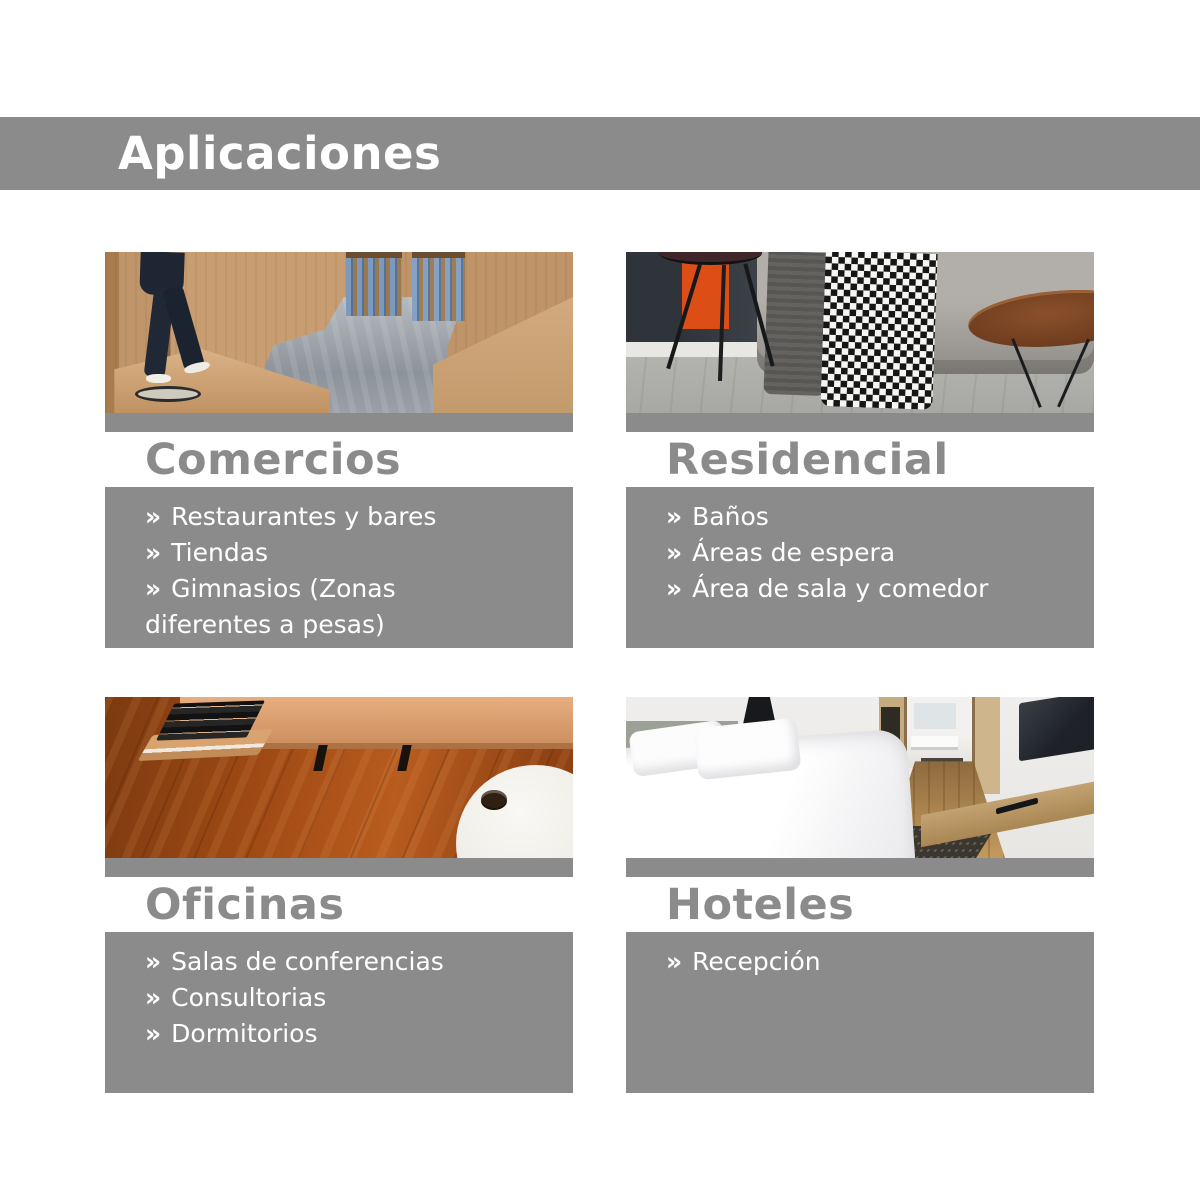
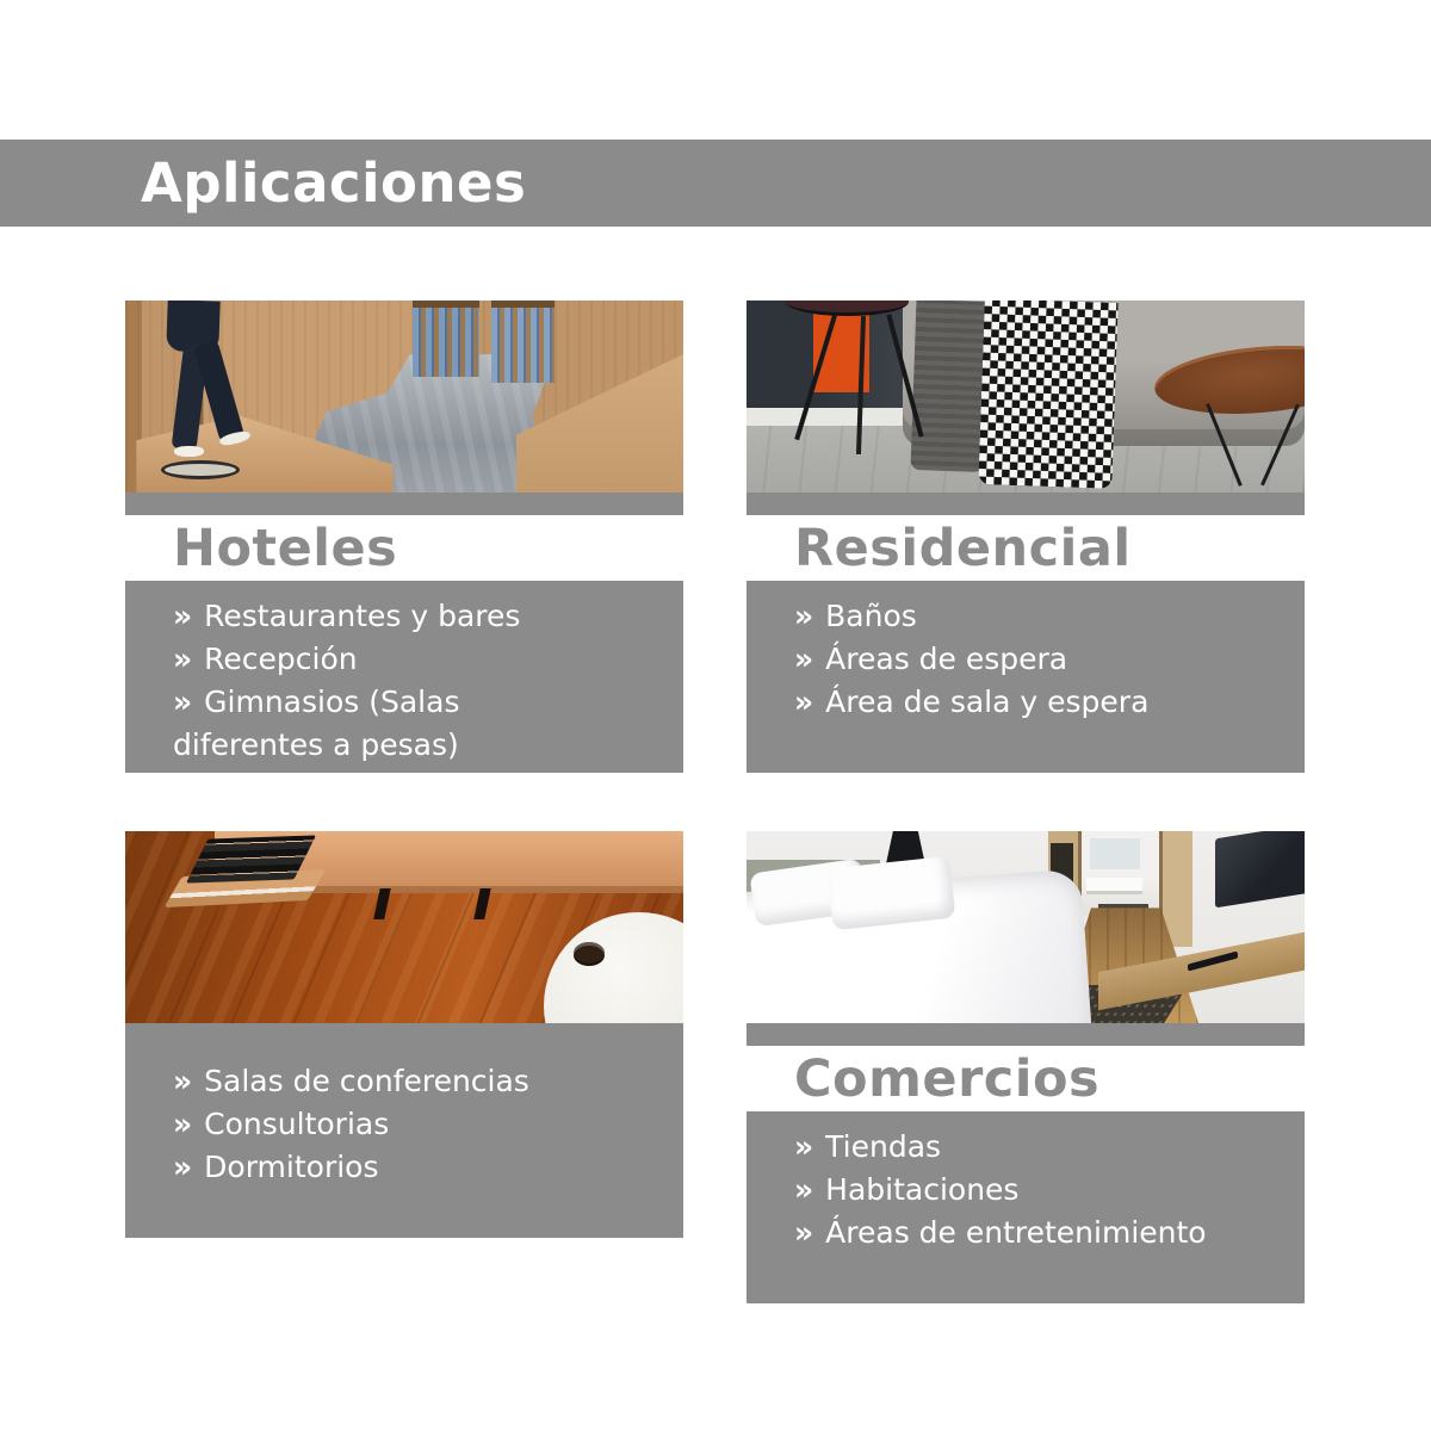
  Aplicaciones
- Comercios
+ Hoteles
  » Restaurantes y bares
- » Tiendas
+ » Recepción
- » Gimnasios (Zonas diferentes a pesas)
+ » Gimnasios (Salas diferentes a pesas)
  Residencial
  » Baños
  » Áreas de espera
- » Área de sala y comedor
+ » Área de sala y espera
- Oficinas
  » Salas de conferencias
  » Consultorias
  » Dormitorios
- Hoteles
+ Comercios
- » Recepción
+ » Tiendas
+ » Habitaciones
+ » Áreas de entretenimiento
